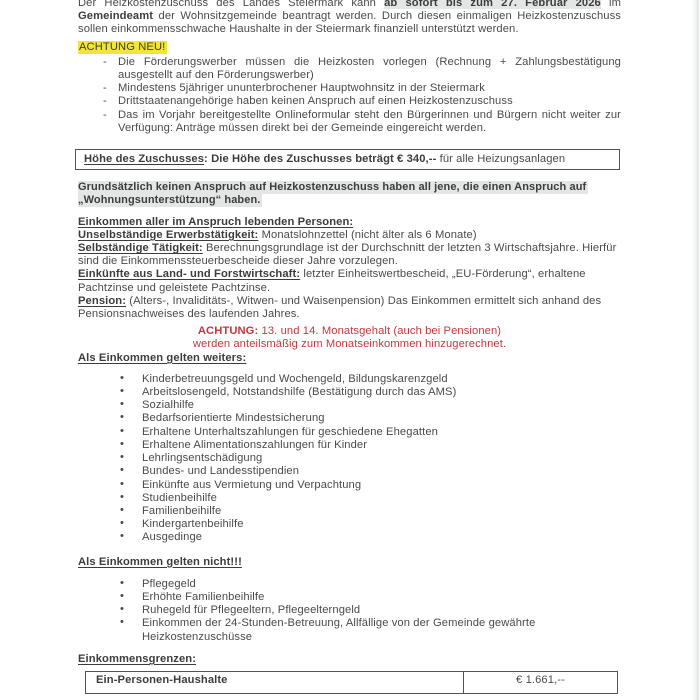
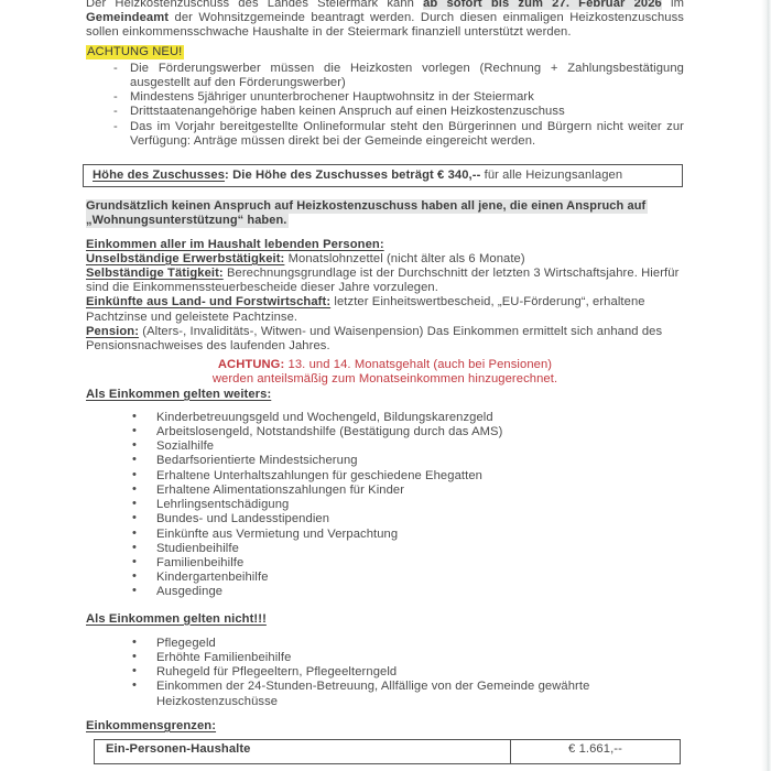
  Der Heizkostenzuschuss des Landes Steiermark kann ab sofort bis zum 27. Februar 2026 im Gemeindeamt der Wohnsitzgemeinde beantragt werden. Durch diesen einmaligen Heizkostenzuschuss sollen einkommensschwache Haushalte in der Steiermark finanziell unterstützt werden.
  ACHTUNG NEU!
  -
  Die Förderungswerber müssen die Heizkosten vorlegen (Rechnung + Zahlungsbestätigung ausgestellt auf den Förderungswerber)
  -
  Mindestens 5jähriger ununterbrochener Hauptwohnsitz in der Steiermark
  -
  Drittstaatenangehörige haben keinen Anspruch auf einen Heizkostenzuschuss
  -
  Das im Vorjahr bereitgestellte Onlineformular steht den Bürgerinnen und Bürgern nicht weiter zur Verfügung: Anträge müssen direkt bei der Gemeinde eingereicht werden.
  Höhe des Zuschusses: Die Höhe des Zuschusses beträgt € 340,-- für alle Heizungsanlagen
  Grundsätzlich keinen Anspruch auf Heizkostenzuschuss haben all jene, die einen Anspruch auf „Wohnungsunterstützung“ haben.
- Einkommen aller im Anspruch lebenden Personen:
+ Einkommen aller im Haushalt lebenden Personen:
  Unselbständige Erwerbstätigkeit: Monatslohnzettel (nicht älter als 6 Monate)
  Selbständige Tätigkeit: Berechnungsgrundlage ist der Durchschnitt der letzten 3 Wirtschaftsjahre. Hierfür sind die Einkommenssteuerbescheide dieser Jahre vorzulegen.
  Einkünfte aus Land- und Forstwirtschaft: letzter Einheitswertbescheid, „EU-Förderung“, erhaltene Pachtzinse und geleistete Pachtzinse.
  Pension: (Alters-, Invaliditäts-, Witwen- und Waisenpension) Das Einkommen ermittelt sich anhand des Pensionsnachweises des laufenden Jahres.
  ACHTUNG: 13. und 14. Monatsgehalt (auch bei Pensionen)
  werden anteilsmäßig zum Monatseinkommen hinzugerechnet.
  Als Einkommen gelten weiters:
  •
  Kinderbetreuungsgeld und Wochengeld, Bildungskarenzgeld
  •
  Arbeitslosengeld, Notstandshilfe (Bestätigung durch das AMS)
  •
  Sozialhilfe
  •
  Bedarfsorientierte Mindestsicherung
  •
  Erhaltene Unterhaltszahlungen für geschiedene Ehegatten
  •
  Erhaltene Alimentationszahlungen für Kinder
  •
  Lehrlingsentschädigung
  •
  Bundes- und Landesstipendien
  •
  Einkünfte aus Vermietung und Verpachtung
  •
  Studienbeihilfe
  •
  Familienbeihilfe
  •
  Kindergartenbeihilfe
  •
  Ausgedinge
  Als Einkommen gelten nicht!!!
  •
  Pflegegeld
  •
  Erhöhte Familienbeihilfe
  •
  Ruhegeld für Pflegeeltern, Pflegeelterngeld
  •
  Einkommen der 24-Stunden-Betreuung, Allfällige von der Gemeinde gewährte Heizkostenzuschüsse
  Einkommensgrenzen:
  Ein-Personen-Haushalte	€ 1.661,--
